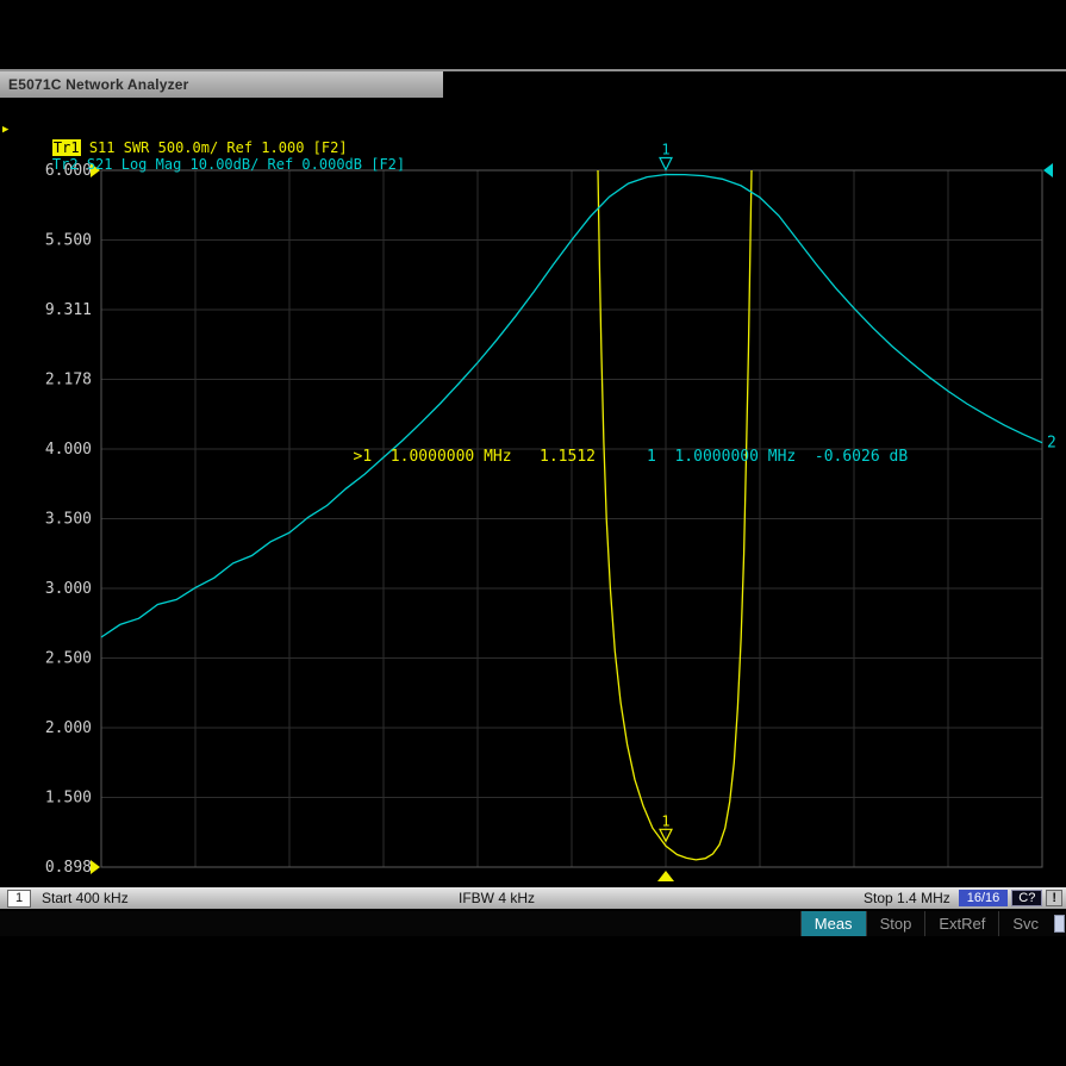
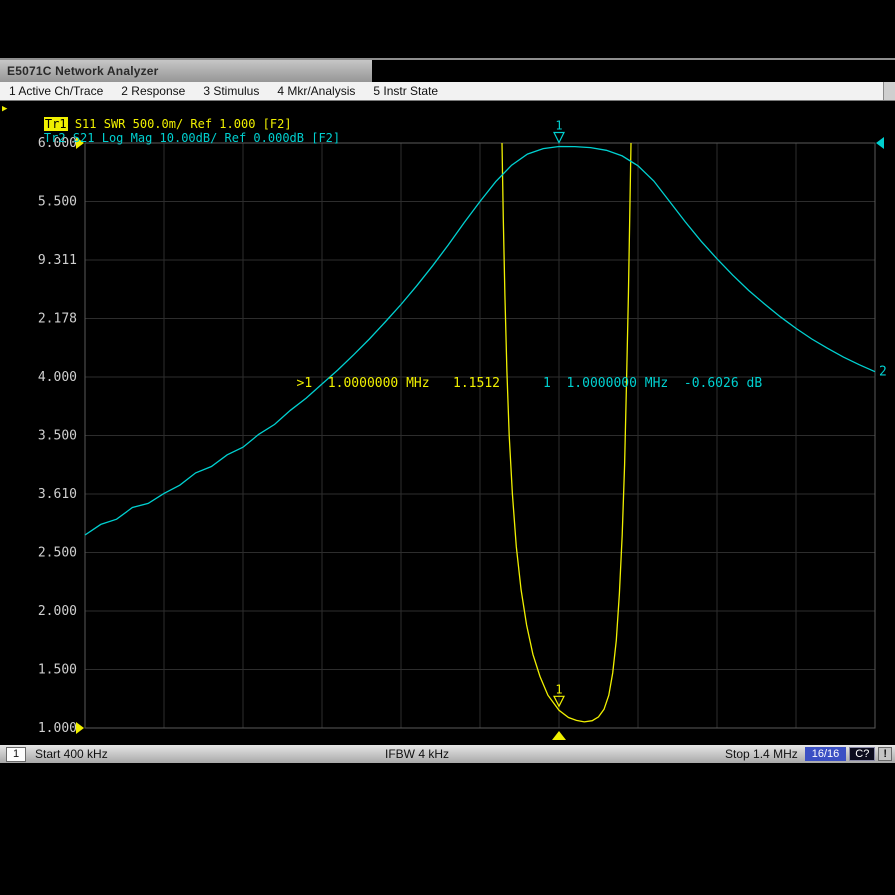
  E5071C Network Analyzer
+ 1 Active Ch/Trace
+ 2 Response
+ 3 Stimulus
+ 4 Mkr/Analysis
+ 5 Instr State
  ▶
  Tr1 S11 SWR 500.0m/ Ref 1.000 [F2]
  Tr2 S21 Log Mag 10.00dB/ Ref 0.000dB [F2]
  6.000
  5.500
  9.311
  2.178
  4.000
  3.500
- 3.000
+ 3.610
  2.500
  2.000
  1.500
- 0.898
+ 1.000
  2
  1
  1
  >1 1.0000000 MHz 1.1512
  1 1.0000000 MHz -0.6026 dB
  1
  Start 400 kHz
  IFBW 4 kHz
  Stop 1.4 MHz
  16/16
  C?
  !
- Meas
- Stop
- ExtRef
- Svc
